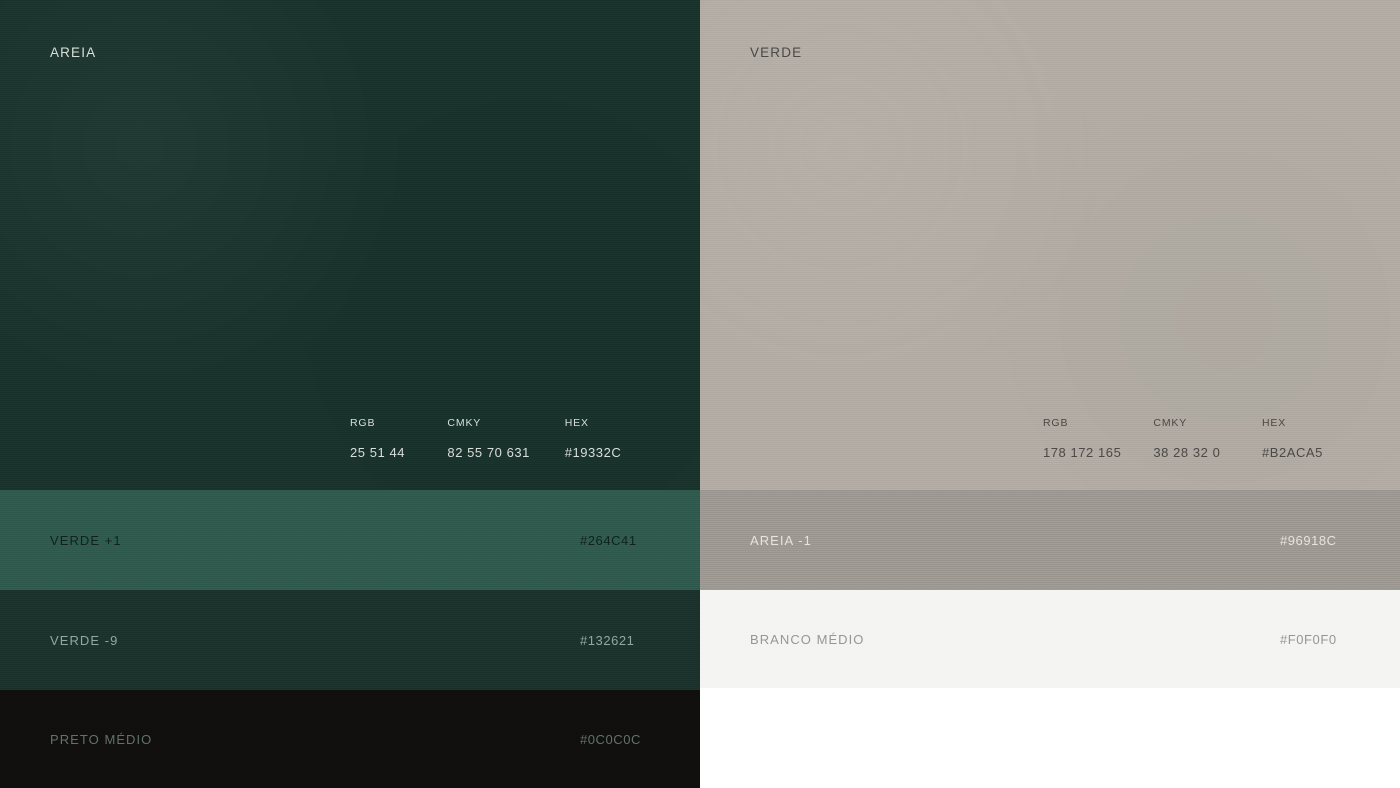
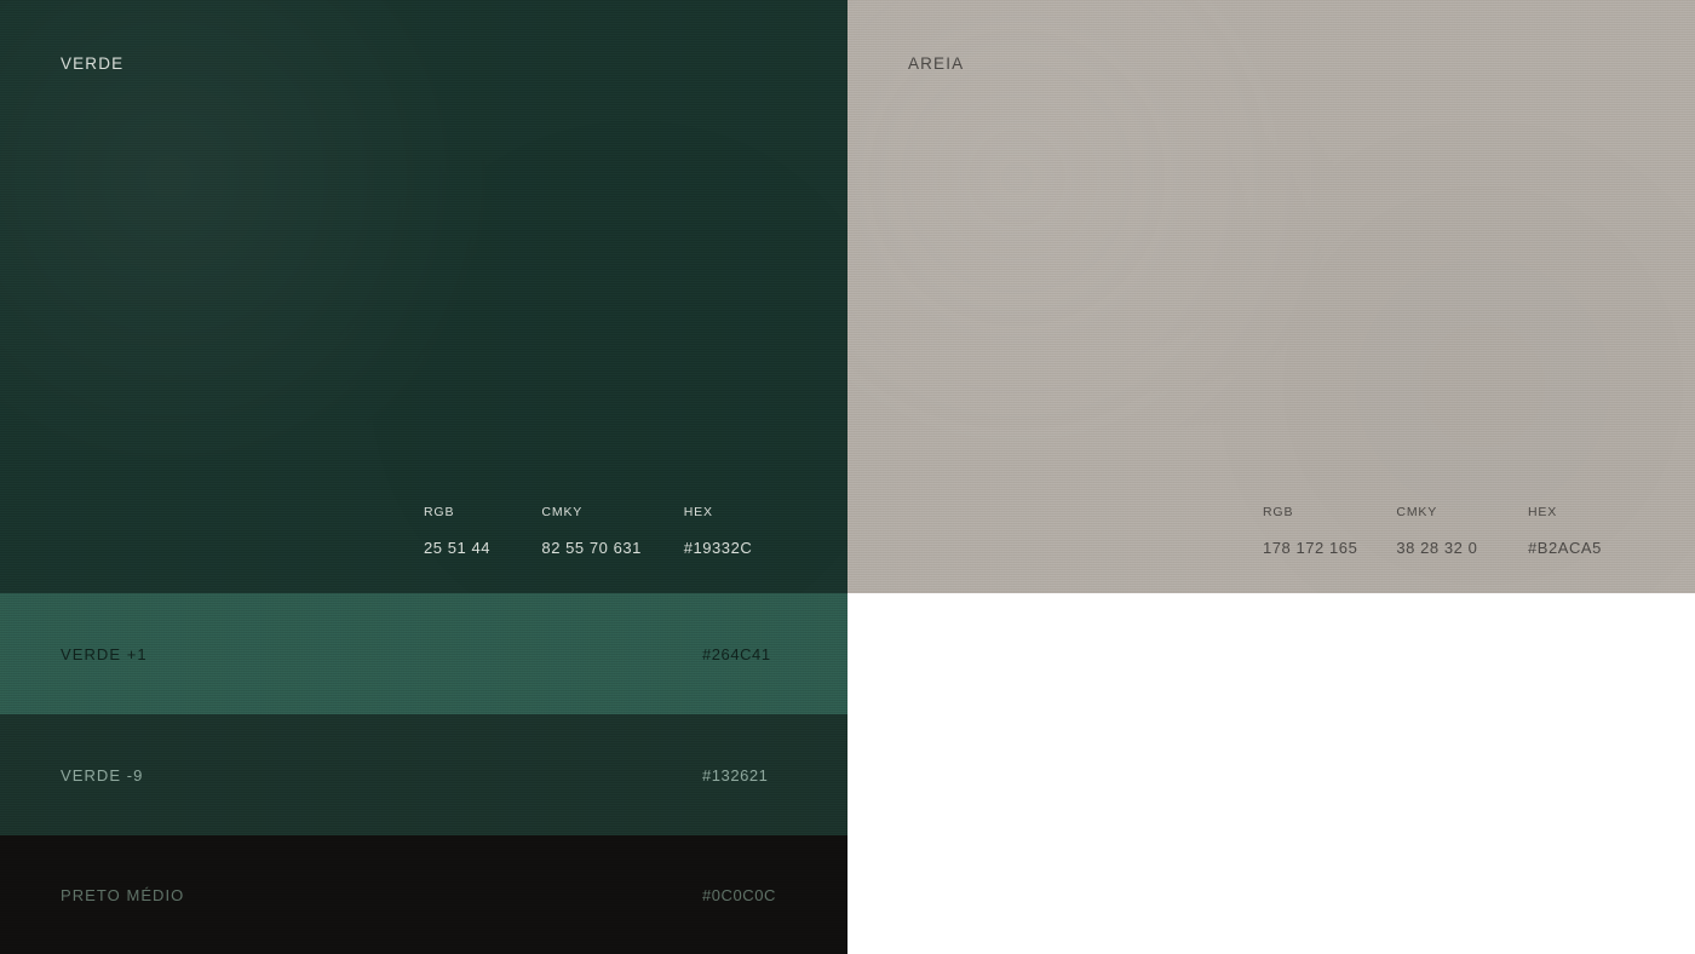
- AREIA
+ VERDE
  RGB
  25 51 44
  CMKY
  82 55 70 631
  HEX
  #19332C
  VERDE +1
  #264C41
  VERDE -9
  #132621
  PRETO MÉDIO
  #0C0C0C
- VERDE
+ AREIA
  RGB
  178 172 165
  CMKY
  38 28 32 0
  HEX
  #B2ACA5
- AREIA -1
- #96918C
- BRANCO MÉDIO
- #F0F0F0
